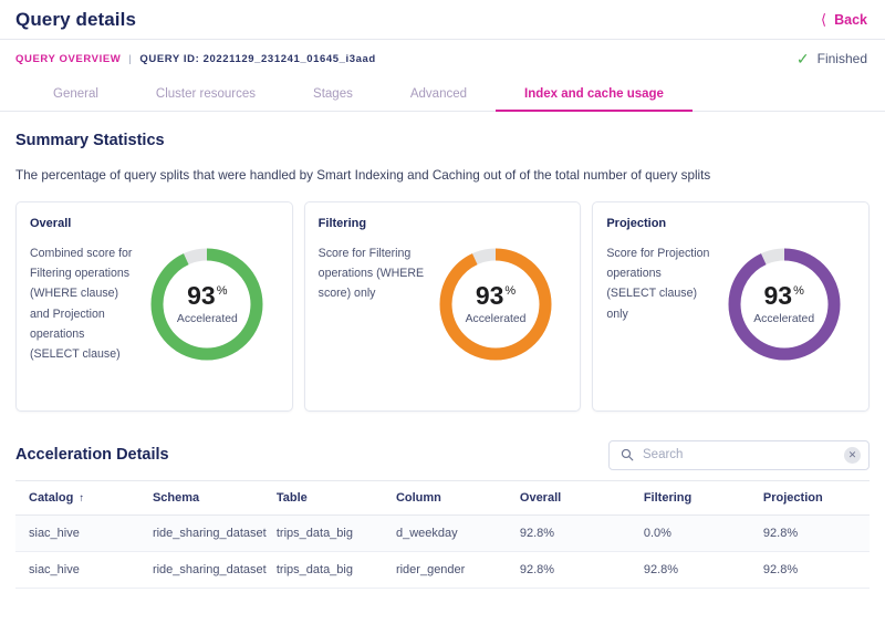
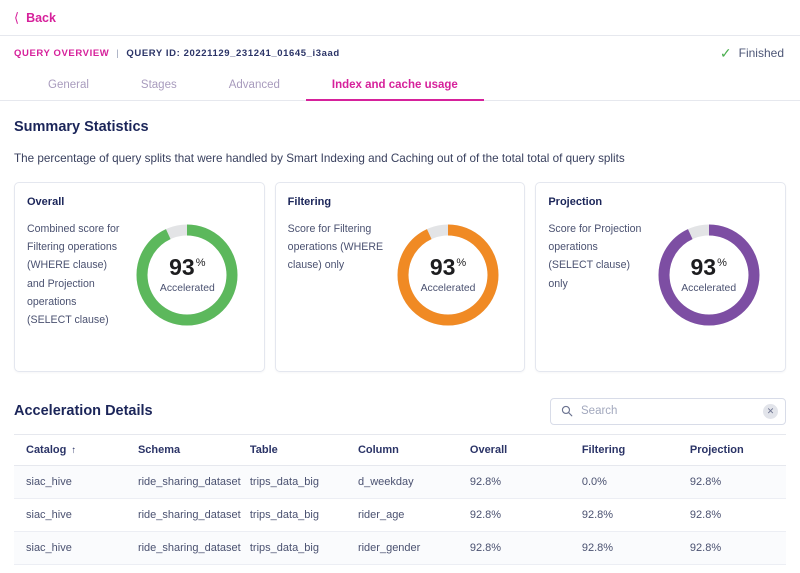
- Query details
  ⟨
  Back
  QUERY OVERVIEW
  |
  QUERY ID: 20221129_231241_01645_i3aad
  ✓
  Finished
  General
- Cluster resources
  Stages
  Advanced
  Index and cache usage
  Summary Statistics
- The percentage of query splits that were handled by Smart Indexing and Caching out of of the total number of query splits
+ The percentage of query splits that were handled by Smart Indexing and Caching out of of the total total of query splits
  Overall
  Combined score for Filtering operations (WHERE clause) and Projection operations (SELECT clause)
  93
  %
  Accelerated
  Filtering
- Score for Filtering operations (WHERE score) only
+ Score for Filtering operations (WHERE clause) only
  93
  %
  Accelerated
  Projection
  Score for Projection operations (SELECT clause) only
  93
  %
  Accelerated
  Acceleration Details
  Search
  ✕
  Catalog ↑	Schema	Table	Column	Overall	Filtering	Projection
  siac_hive	ride_sharing_dataset	trips_data_big	d_weekday	92.8%	0.0%	92.8%
+ siac_hive	ride_sharing_dataset	trips_data_big	rider_age	92.8%	92.8%	92.8%
  siac_hive	ride_sharing_dataset	trips_data_big	rider_gender	92.8%	92.8%	92.8%
